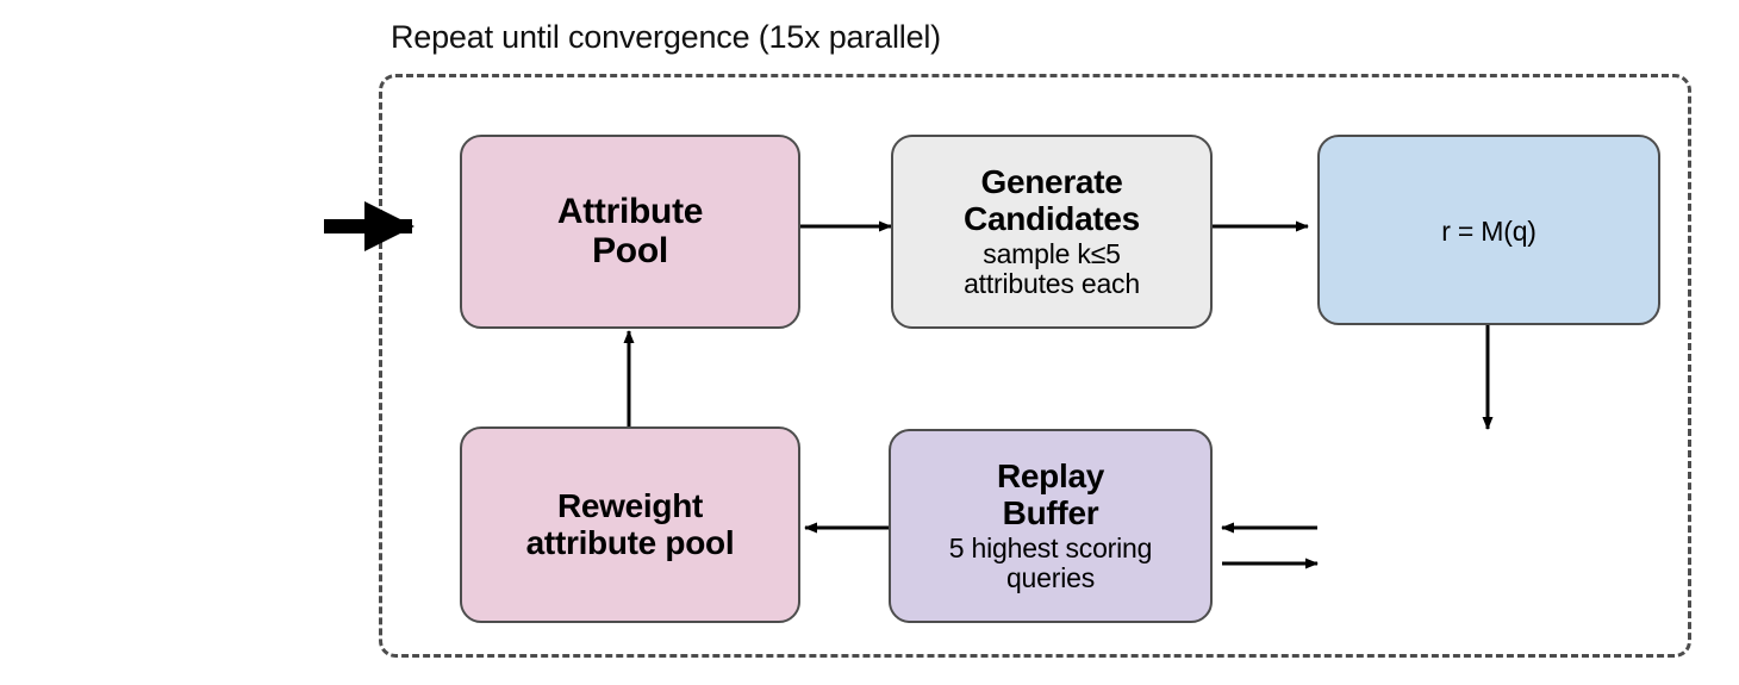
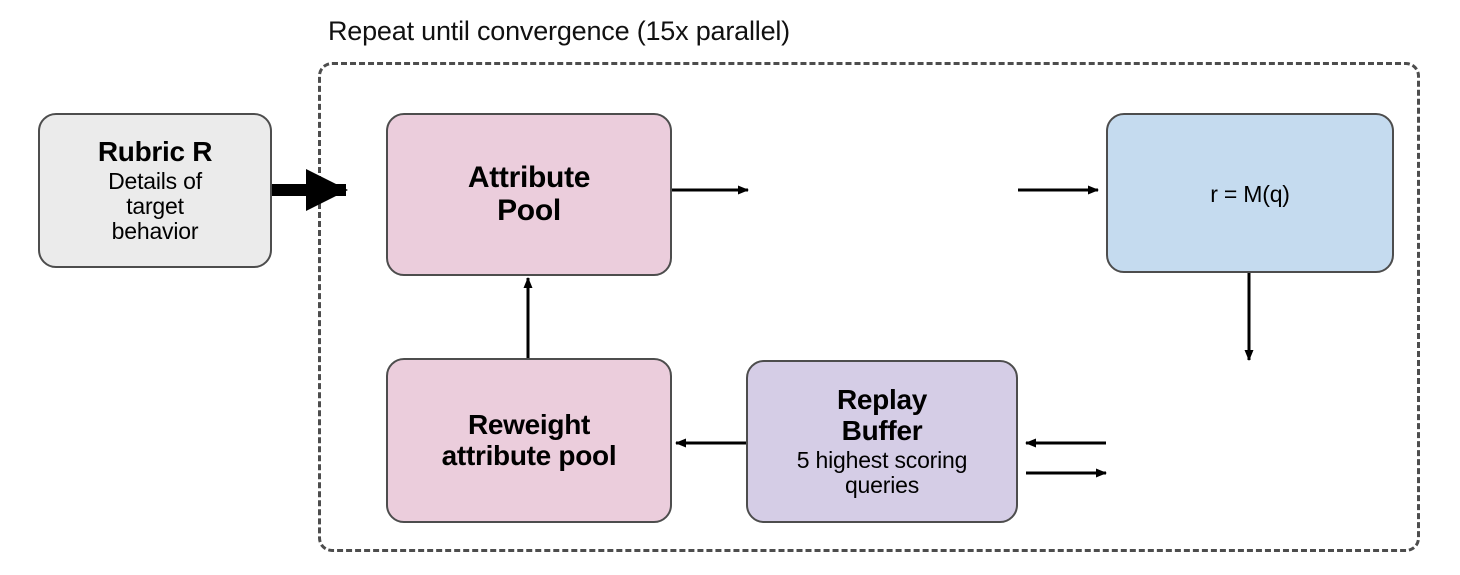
  Repeat until convergence (15x parallel)
+ Rubric R
+ Details of target behavior
  Attribute Pool
- Generate Candidates
- sample k≤5 attributes each
  r = M(q)
  Replay Buffer
  5 highest scoring queries
  Reweight attribute pool
